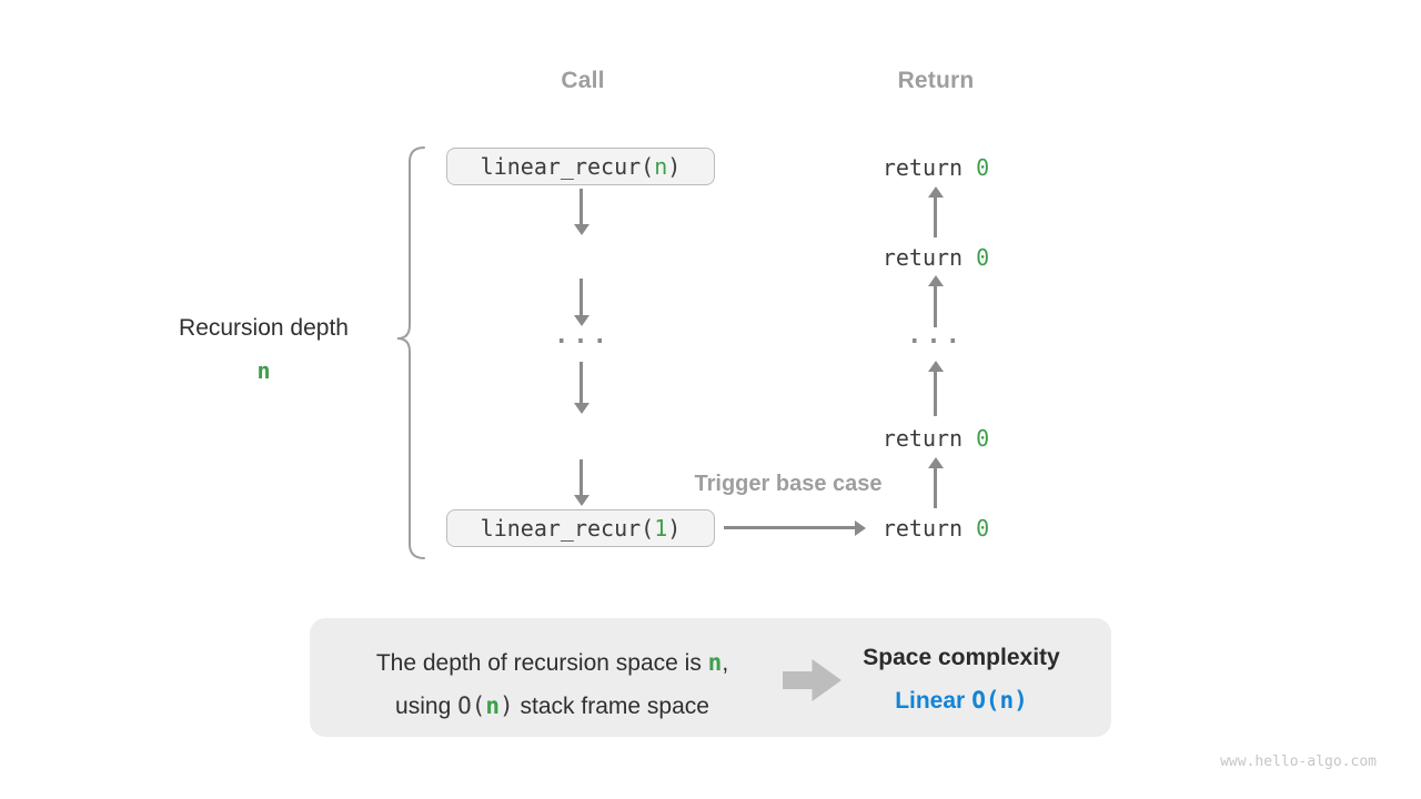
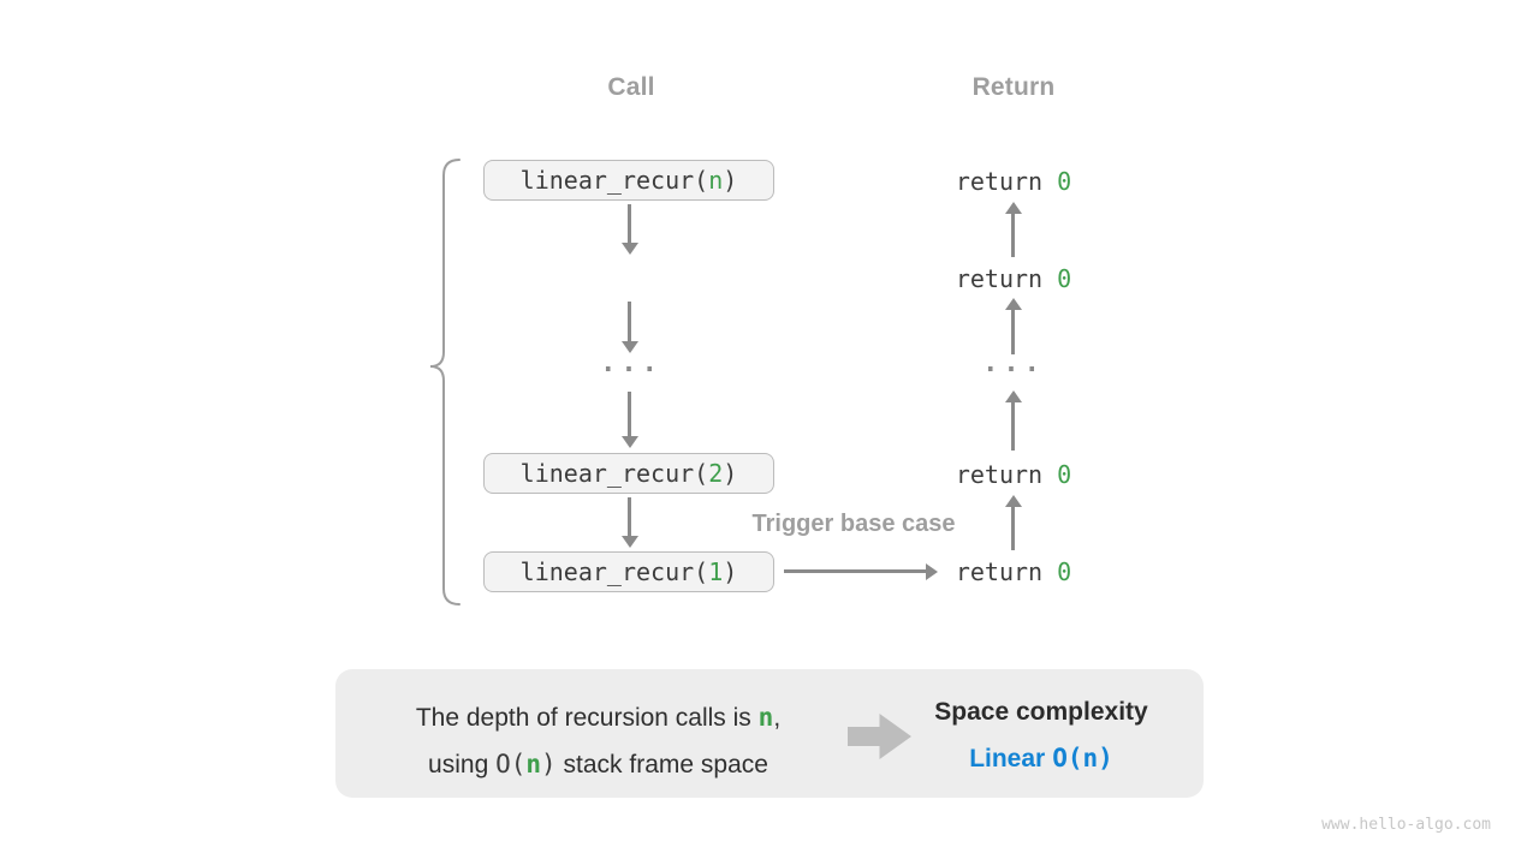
  Call
  Return
- Recursion depth
- n
  linear_recur(n)
+ linear_recur(2)
  linear_recur(1)
  ...
  ...
  return 0
  return 0
  return 0
  return 0
  Trigger base case
- The depth of recursion space is n,
+ The depth of recursion calls is n,
  using O(n) stack frame space
  Space complexity
  Linear O(n)
  www.hello-algo.com
